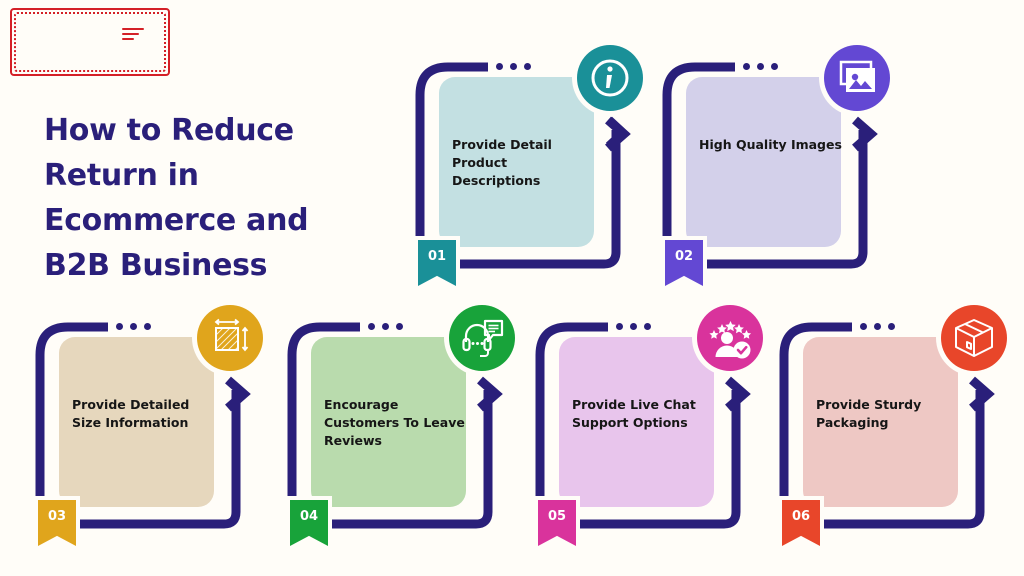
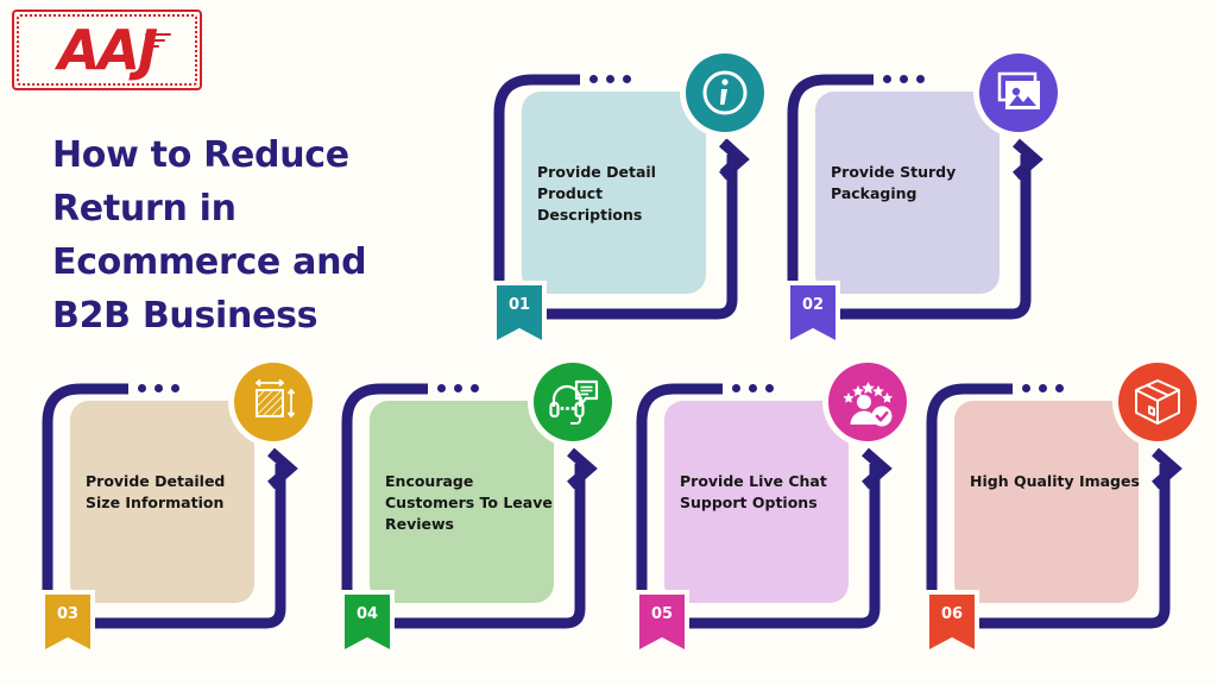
+ AAJ
  How to Reduce Return in Ecommerce and B2B Business
  Provide Detail Product Descriptions
  01
- High Quality Images
+ Provide Sturdy Packaging
  02
  Provide Detailed Size Information
  03
  Encourage Customers To Leave Reviews
  04
  Provide Live Chat Support Options
  05
- Provide Sturdy Packaging
+ High Quality Images
  06
